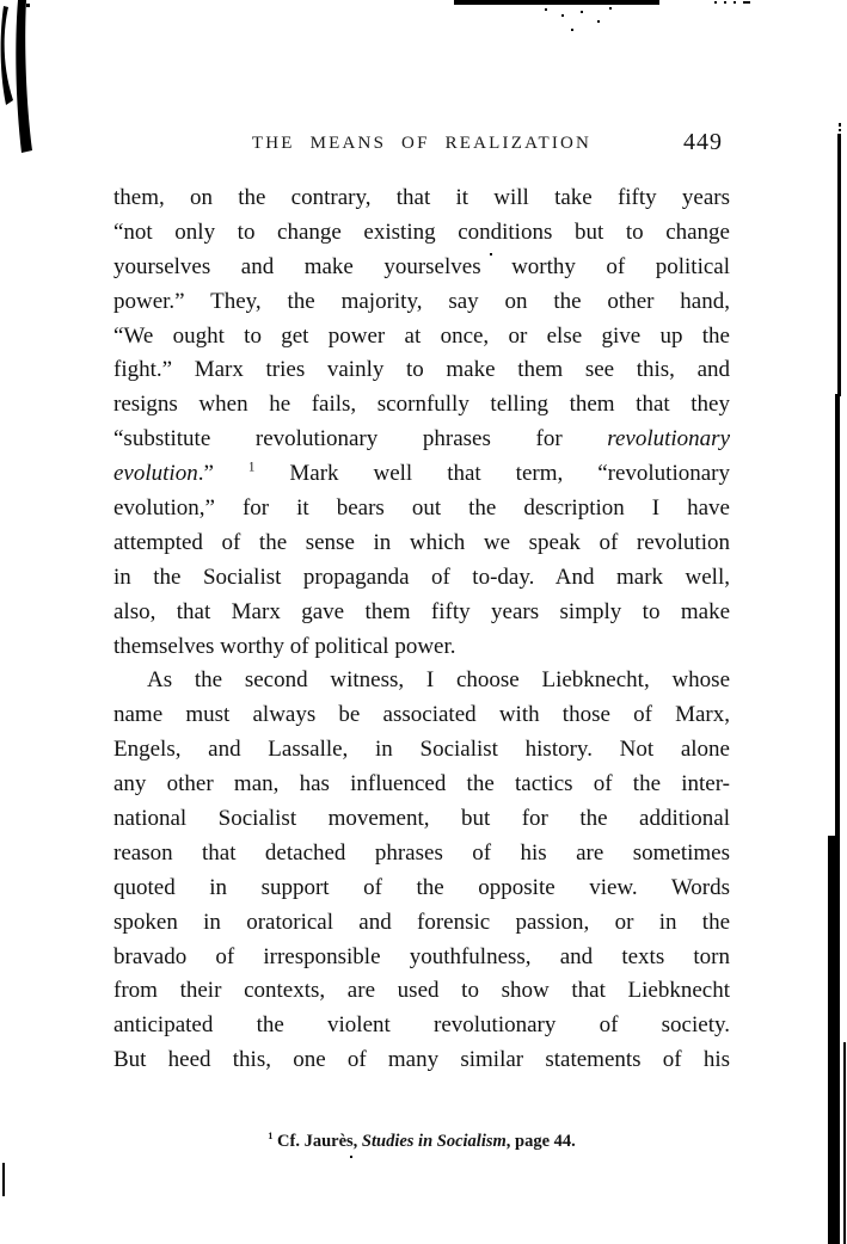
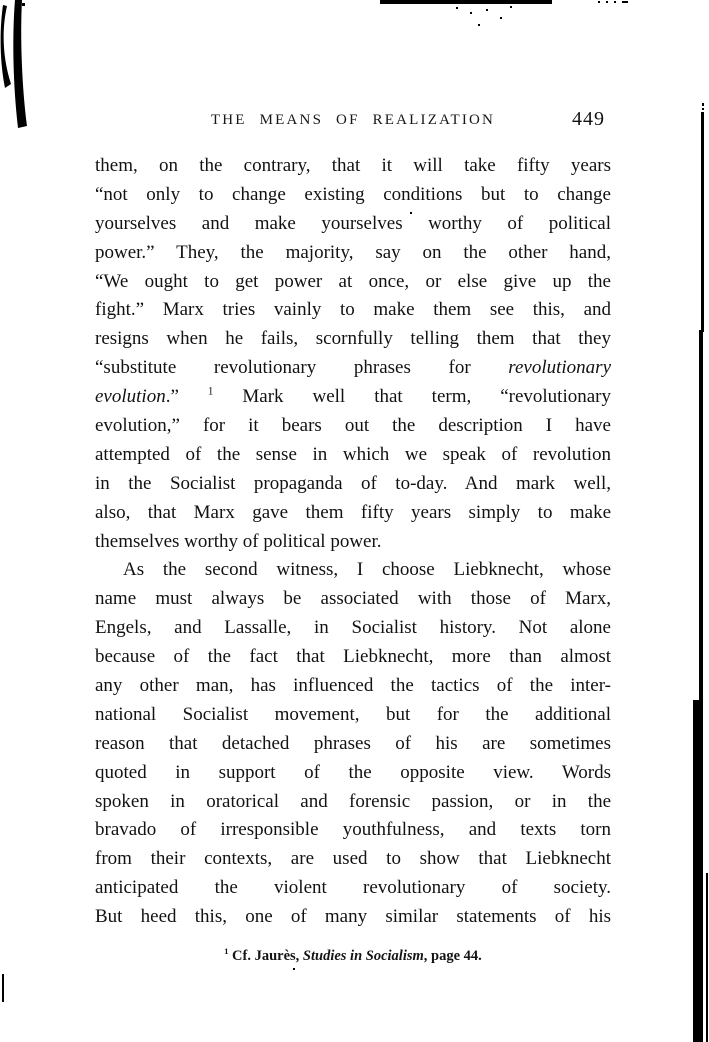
  THE MEANS OF REALIZATION
  449
  them, on the contrary, that it will take fifty years
  “not only to change existing conditions but to change
  yourselves and make yourselves worthy of political
  power.” They, the majority, say on the other hand,
  “We ought to get power at once, or else give up the
  fight.” Marx tries vainly to make them see this, and
  resigns when he fails, scornfully telling them that they
  “substitute revolutionary phrases for revolutionary
  evolution.” 1 Mark well that term, “revolutionary
  evolution,” for it bears out the description I have
  attempted of the sense in which we speak of revolution
  in the Socialist propaganda of to-day. And mark well,
  also, that Marx gave them fifty years simply to make
  themselves worthy of political power.
  As the second witness, I choose Liebknecht, whose
  name must always be associated with those of Marx,
  Engels, and Lassalle, in Socialist history. Not alone
+ because of the fact that Liebknecht, more than almost
  any other man, has influenced the tactics of the inter-
  national Socialist movement, but for the additional
  reason that detached phrases of his are sometimes
  quoted in support of the opposite view. Words
  spoken in oratorical and forensic passion, or in the
  bravado of irresponsible youthfulness, and texts torn
  from their contexts, are used to show that Liebknecht
  anticipated the violent revolutionary of society.
  But heed this, one of many similar statements of his
  1 Cf. Jaurès, Studies in Socialism, page 44.
